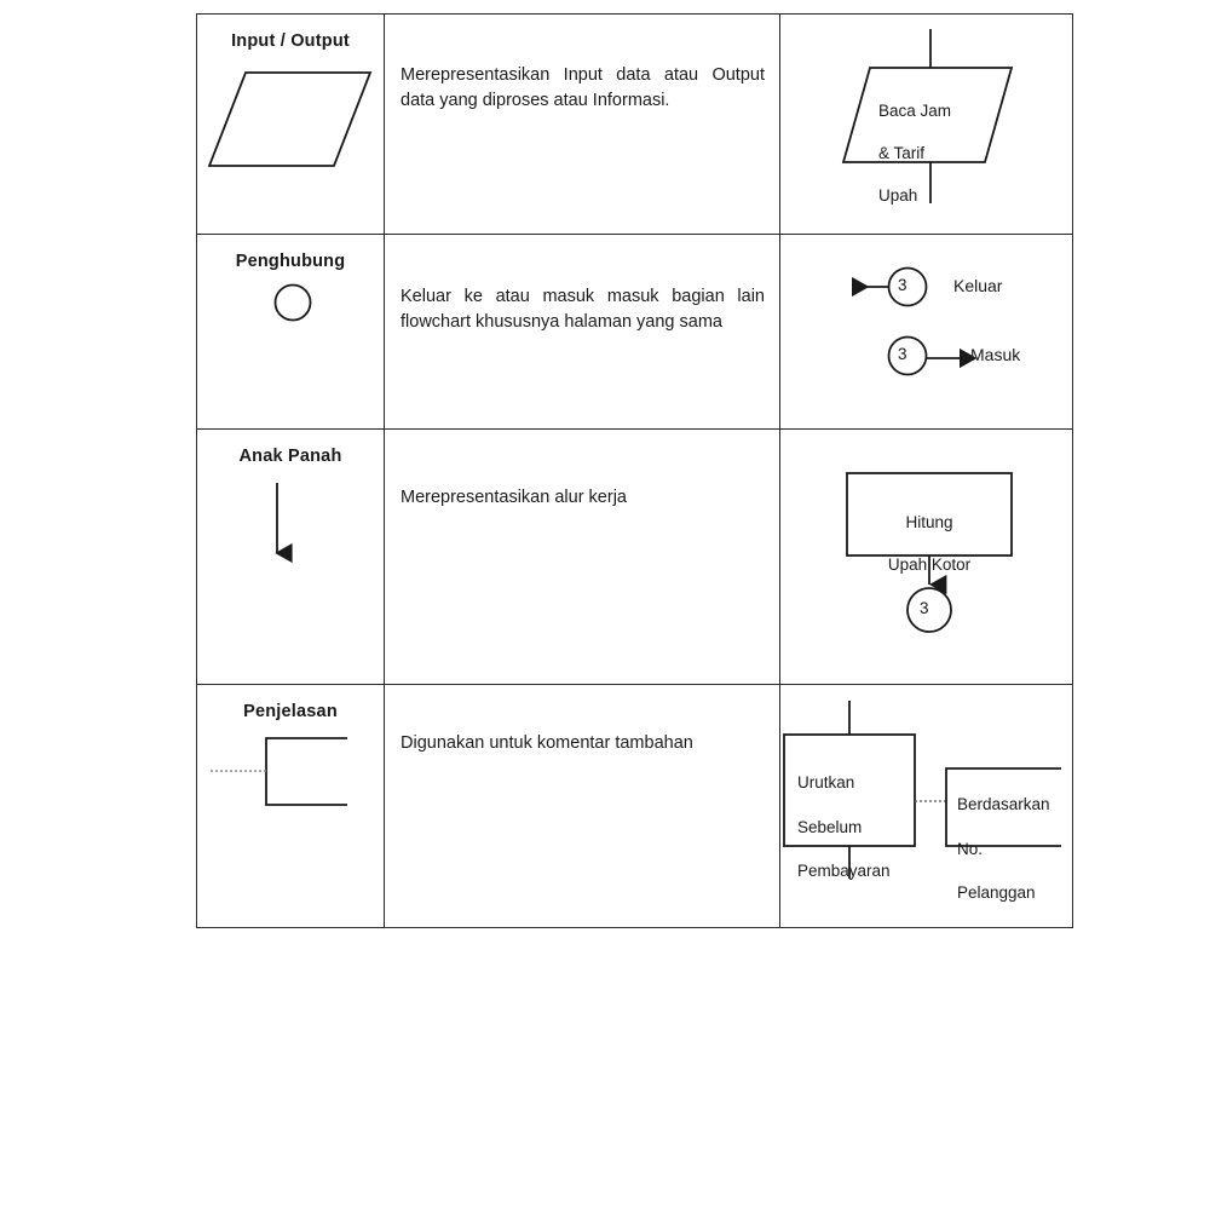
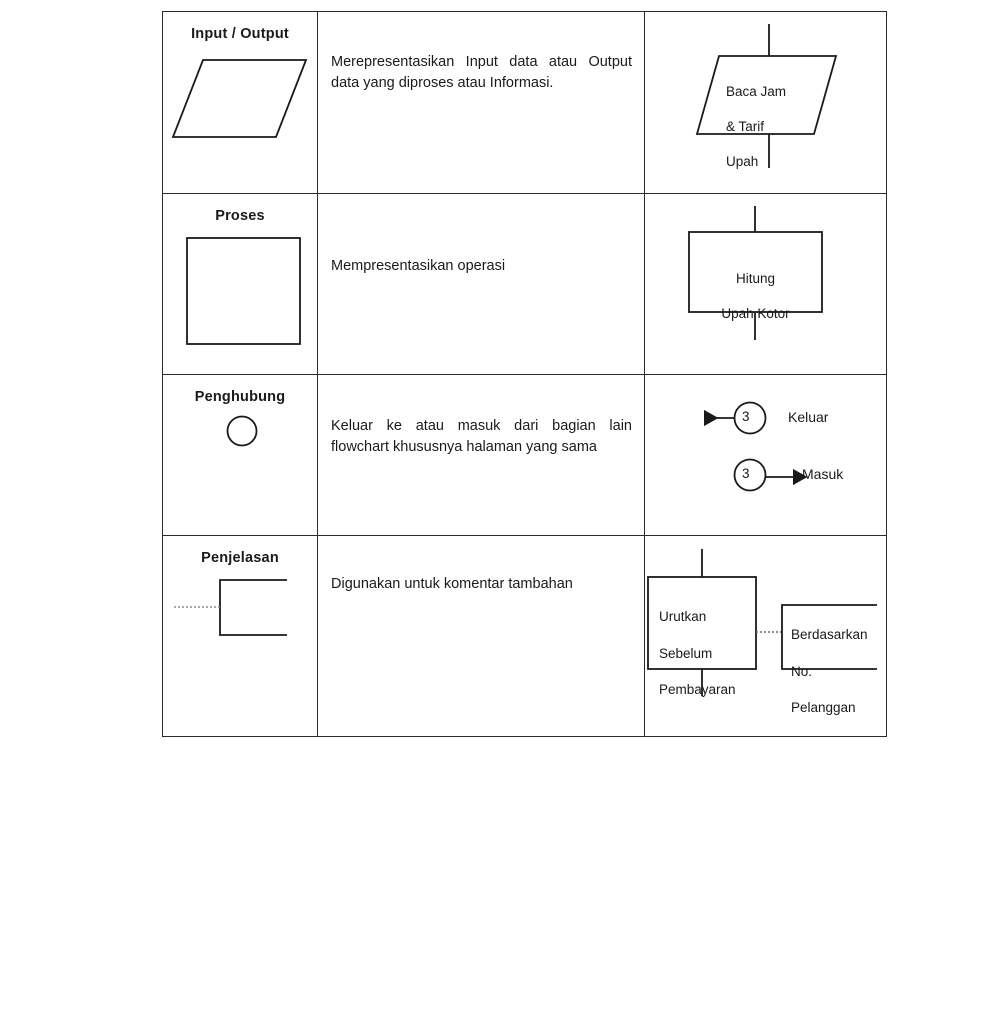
  Input / Output	Merepresentasikan Input data atau Output data yang diproses atau Informasi.	Baca Jam & Tarif Upah
+ Proses	Mempresentasikan operasi	Hitung Upah Kotor
- Penghubung	Keluar ke atau masuk masuk bagian lain flowchart khususnya halaman yang sama	3 3 Keluar Masuk
+ Penghubung	Keluar ke atau masuk dari bagian lain flowchart khususnya halaman yang sama	3 3 Keluar Masuk
- Anak Panah	Merepresentasikan alur kerja	Hitung Upah Kotor 3
  Penjelasan	Digunakan untuk komentar tambahan	Urutkan Sebelum Pembayaran Berdasarkan No. Pelanggan
